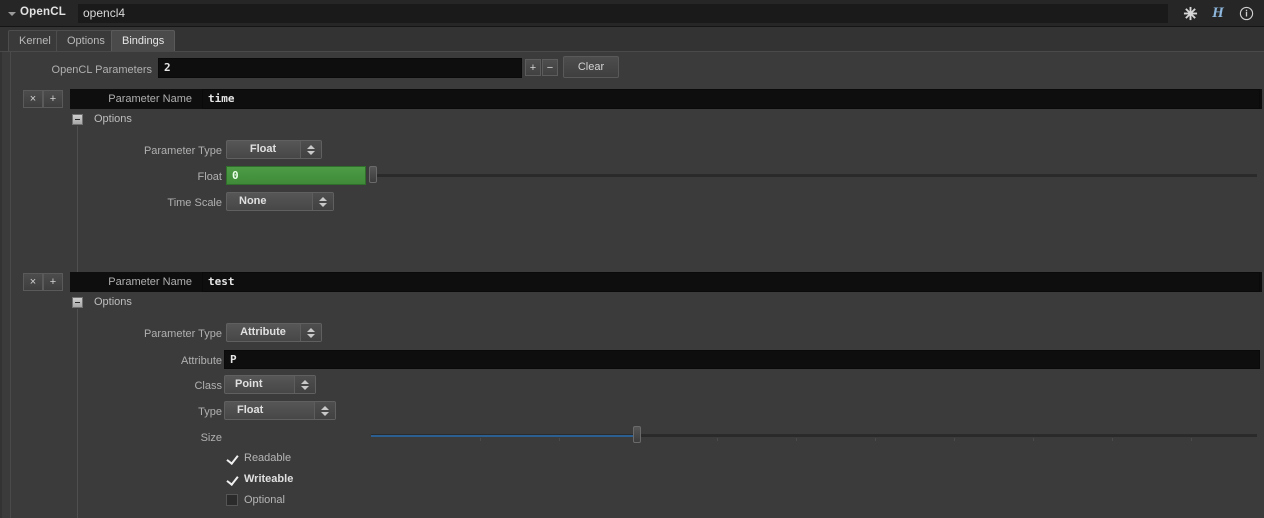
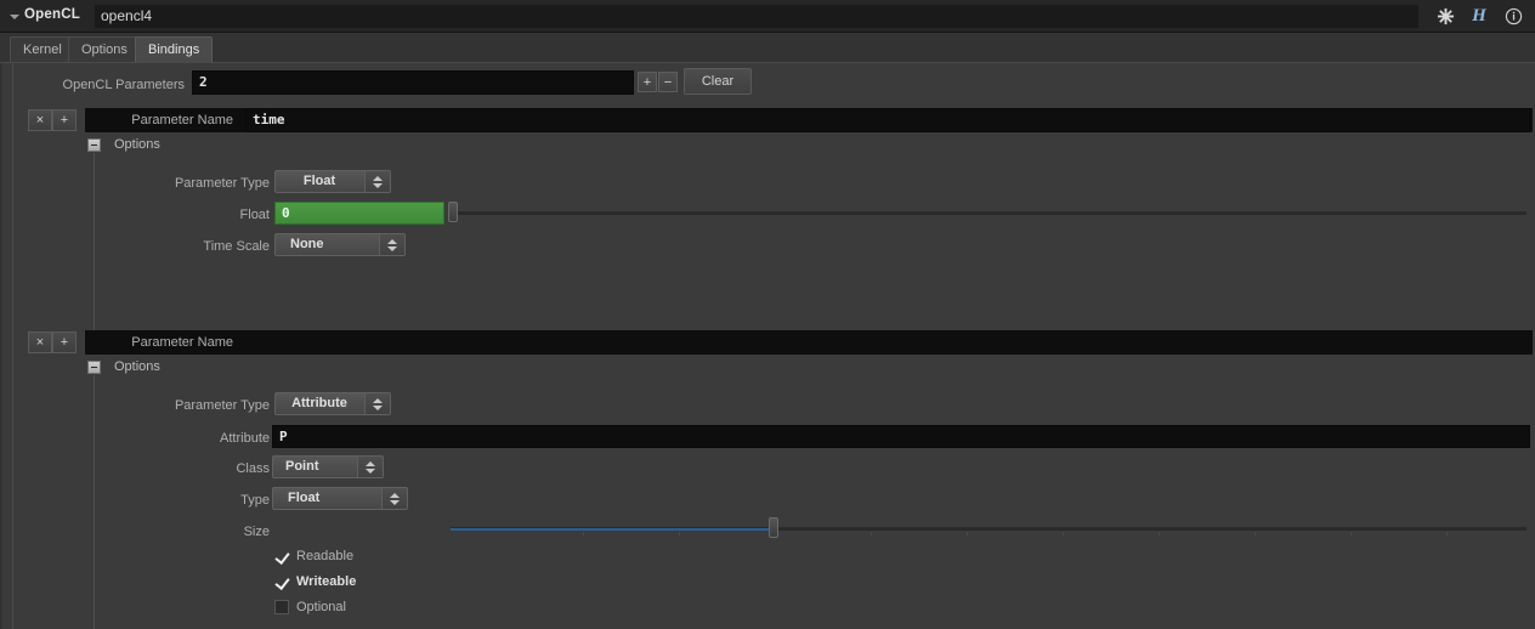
  OpenCL
  opencl4
  H
  Kernel
  Options
  Bindings
  OpenCL Parameters
  2
  +
  −
  Clear
  ×
  +
  Parameter Name
  time
  Options
  Parameter Type
  Float
  Float
  0
  Time Scale
  None
  ×
  +
  Parameter Name
- test
  Options
  Parameter Type
  Attribute
  Attribute
  P
  Class
  Point
  Type
  Float
  Size
  Readable
  Writeable
  Optional
